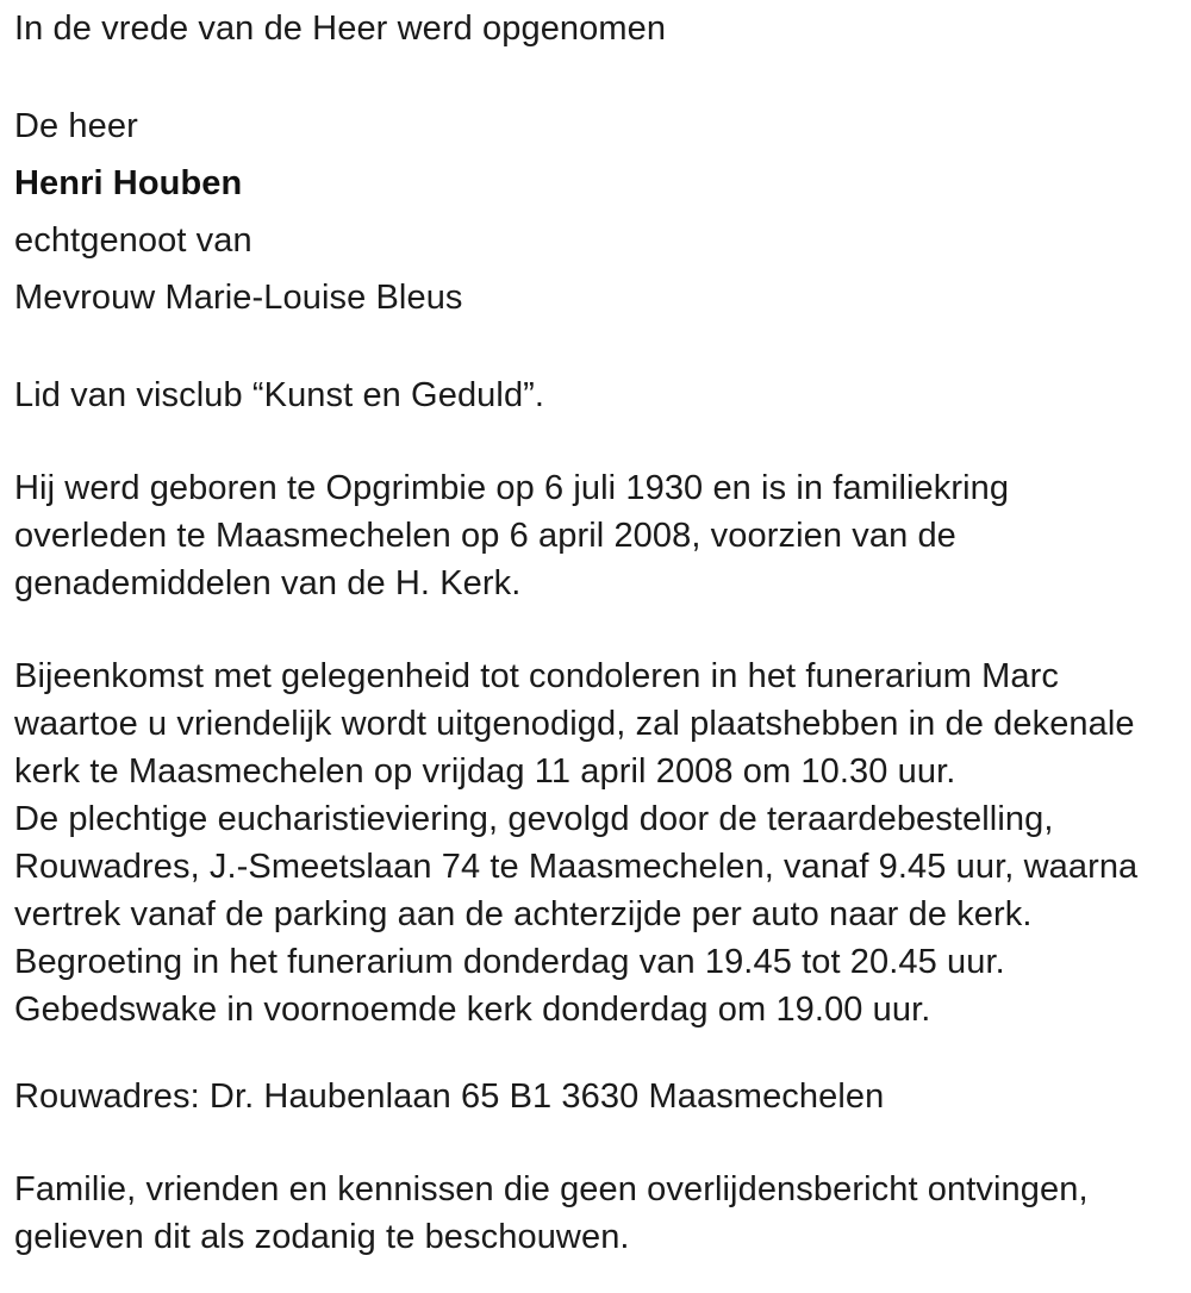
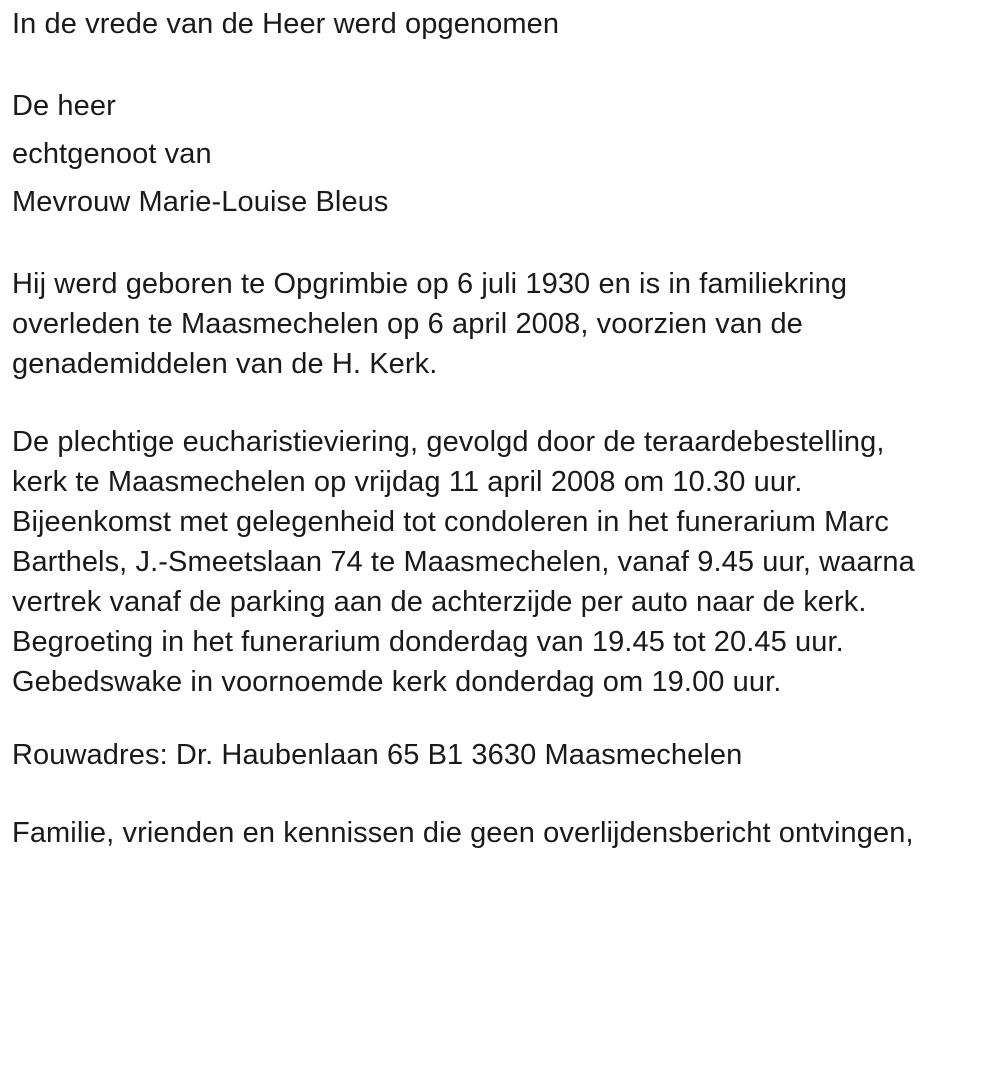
  In de vrede van de Heer werd opgenomen
  De heer
- Henri Houben
  echtgenoot van
  Mevrouw Marie-Louise Bleus
- Lid van visclub “Kunst en Geduld”.
  Hij werd geboren te Opgrimbie op 6 juli 1930 en is in familiekring
  overleden te Maasmechelen op 6 april 2008, voorzien van de
  genademiddelen van de H. Kerk.
- Bijeenkomst met gelegenheid tot condoleren in het funerarium Marc
+ De plechtige eucharistieviering, gevolgd door de teraardebestelling,
- waartoe u vriendelijk wordt uitgenodigd, zal plaatshebben in de dekenale
  kerk te Maasmechelen op vrijdag 11 april 2008 om 10.30 uur.
- De plechtige eucharistieviering, gevolgd door de teraardebestelling,
+ Bijeenkomst met gelegenheid tot condoleren in het funerarium Marc
- Rouwadres, J.-Smeetslaan 74 te Maasmechelen, vanaf 9.45 uur, waarna
+ Barthels, J.-Smeetslaan 74 te Maasmechelen, vanaf 9.45 uur, waarna
  vertrek vanaf de parking aan de achterzijde per auto naar de kerk.
  Begroeting in het funerarium donderdag van 19.45 tot 20.45 uur.
  Gebedswake in voornoemde kerk donderdag om 19.00 uur.
  Rouwadres: Dr. Haubenlaan 65 B1 3630 Maasmechelen
  Familie, vrienden en kennissen die geen overlijdensbericht ontvingen,
- gelieven dit als zodanig te beschouwen.
